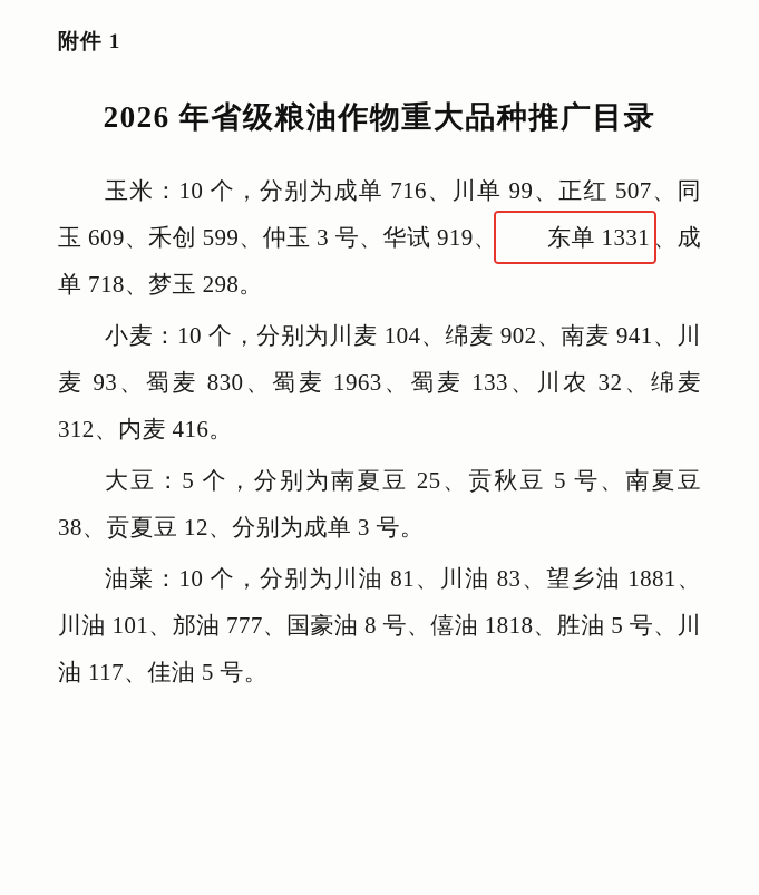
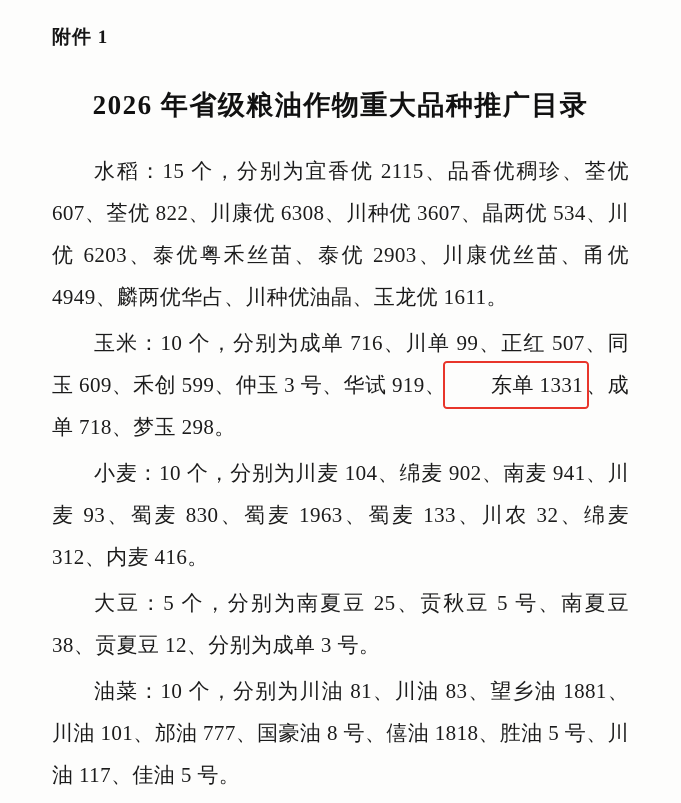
  附件 1
  2026 年省级粮油作物重大品种推广目录
+ 水稻：15 个，分别为宜香优 2115、品香优稠珍、荃优 607、荃优 822、川康优 6308、川种优 3607、晶两优 534、川优 6203、泰优粤禾丝苗、泰优 2903、川康优丝苗、甬优 4949、麟两优华占、川种优油晶、玉龙优 1611。
  玉米：10 个，分别为成单 716、川单 99、正红 507、同玉 609、禾创 599、仲玉 3 号、华试 919、 东单 1331 、成单 718、梦玉 298。
  小麦：10 个，分别为川麦 104、绵麦 902、南麦 941、川麦 93、蜀麦 830、蜀麦 1963、蜀麦 133、川农 32、绵麦 312、内麦 416。
  大豆：5 个，分别为南夏豆 25、贡秋豆 5 号、南夏豆 38、贡夏豆 12、分别为成单 3 号。
  油菜：10 个，分别为川油 81、川油 83、望乡油 1881、川油 101、邡油 777、国豪油 8 号、僖油 1818、胜油 5 号、川油 117、佳油 5 号。
